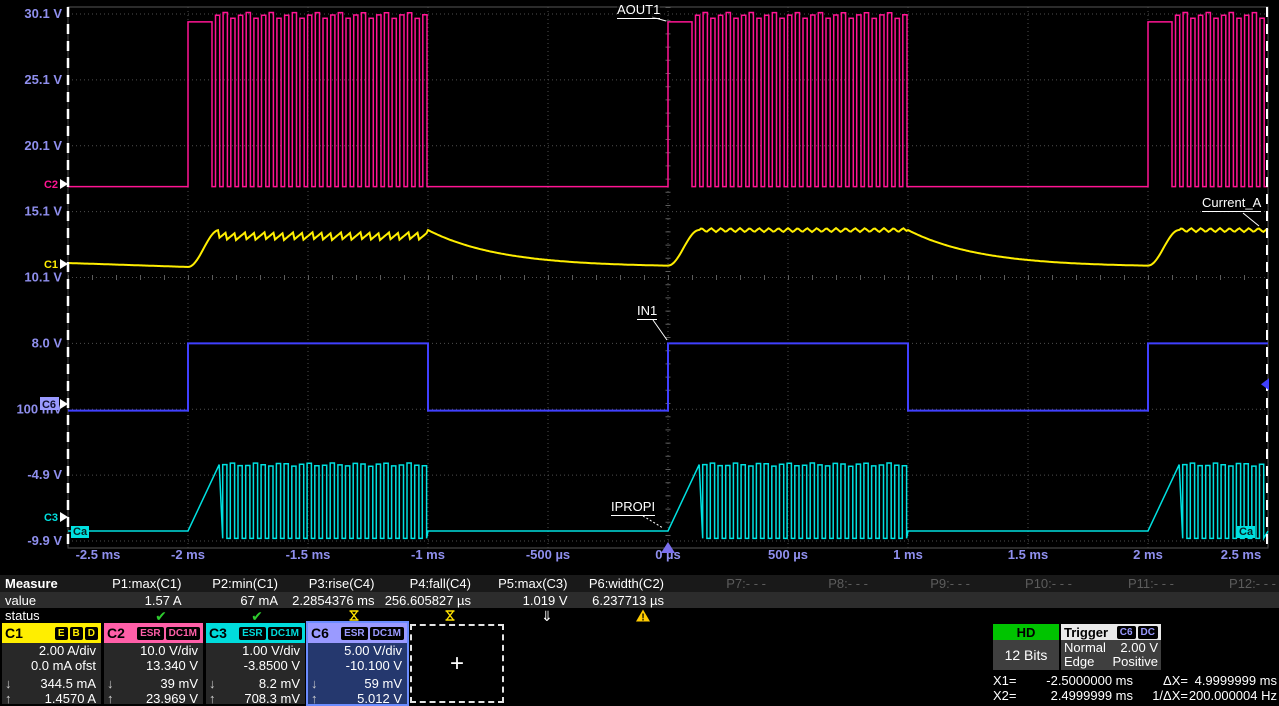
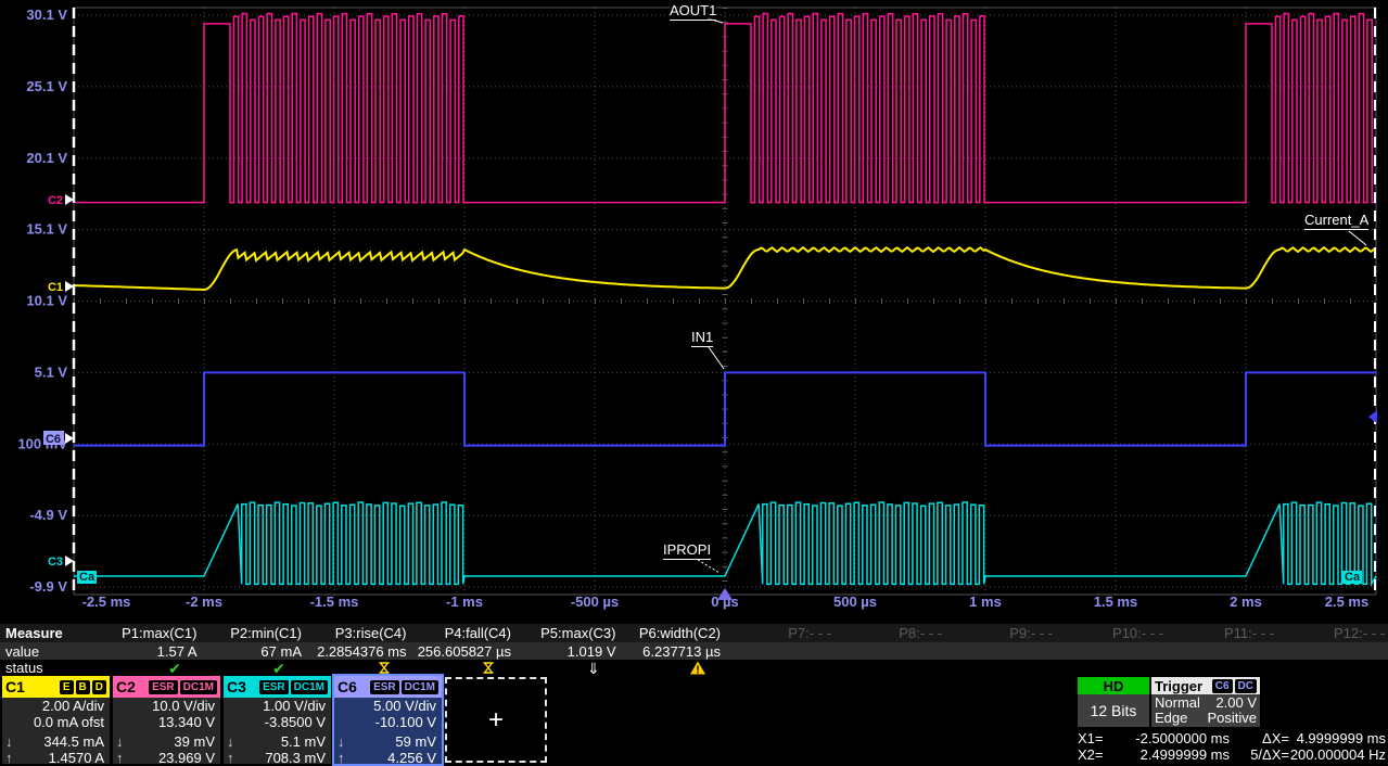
  30.1 V
  25.1 V
  20.1 V
  15.1 V
  10.1 V
- 8.0 V
+ 5.1 V
  -4.9 V
  -9.9 V
  -2.5 ms
  -2 ms
  -1.5 ms
  -1 ms
  -500 µs
  0 µs
  500 µs
  1 ms
  1.5 ms
  2 ms
  2.5 ms
  C2
  C1
  C6
  C3
  AOUT1
  Current_A
  IN1
  IPROPI
  Ca
  Ca
  Measure
  P1:max(C1)
  P2:min(C1)
  P3:rise(C4)
  P4:fall(C4)
  P5:max(C3)
  P6:width(C2)
  P7:- - -
  P8:- - -
  P9:- - -
  P10:- - -
  P11:- - -
  P12:- - -
  value
  1.57 A
  67 mA
  2.2854376 ms
  256.605827 µs
  1.019 V
  6.237713 µs
  status
  ✔
  ✔
  ⇓
  !
  C1
  E
  B
  D
  2.00 A/div
  0.0 mA ofst
  ↓
  344.5 mA
  ↑
  1.4570 A
  C2
  ESR
  DC1M
  10.0 V/div
  13.340 V
  ↓
  39 mV
  ↑
  23.969 V
  C3
  ESR
  DC1M
  1.00 V/div
  -3.8500 V
  ↓
- 8.2 mV
+ 5.1 mV
  ↑
  708.3 mV
  C6
  ESR
  DC1M
  5.00 V/div
  -10.100 V
  ↓
  59 mV
  ↑
- 5.012 V
+ 4.256 V
  +
  HD
  12 Bits
  Trigger
  C6
  DC
  Normal
  2.00 V
  Edge
  Positive
  X1=
  -2.5000000 ms
  ΔX=
  4.9999999 ms
  X2=
  2.4999999 ms
- 1/ΔX=
+ 5/ΔX=
  200.000004 Hz
